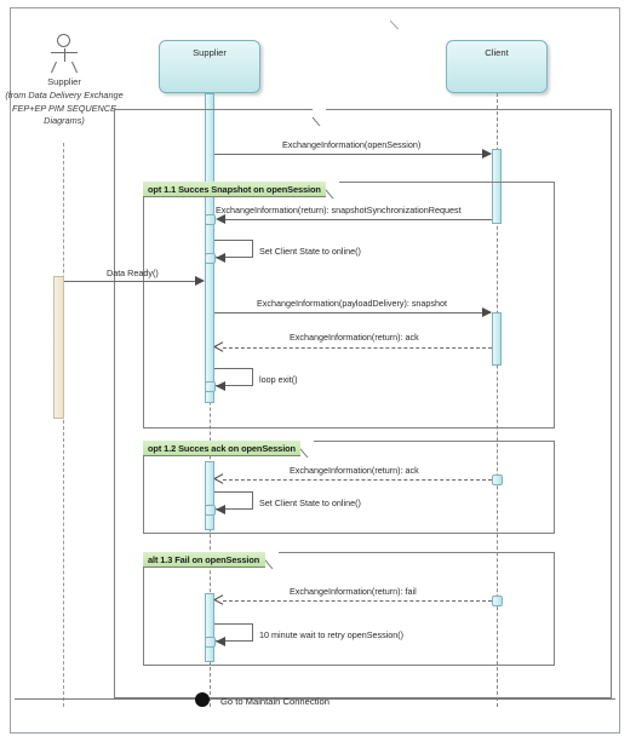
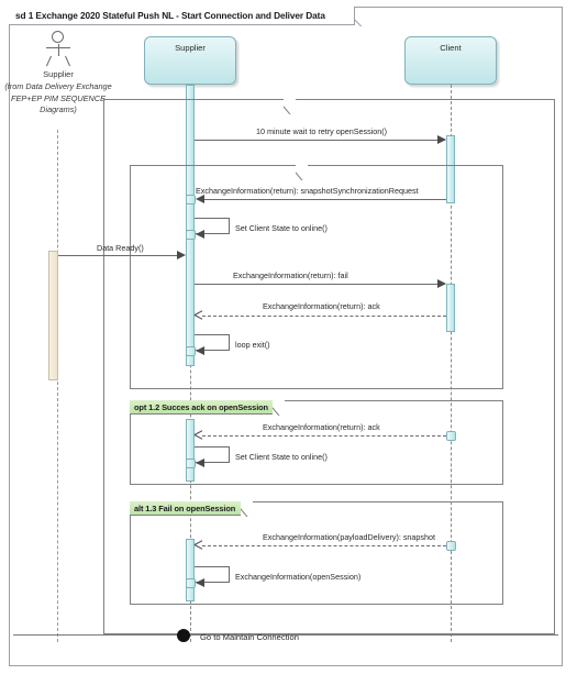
+ sd 1 Exchange 2020 Stateful Push NL - Start Connection and Deliver Data
  Supplier
  (from Data Delivery Exchange FEP+EP PIM SEQUENCE Diagrams)
  Supplier
  Client
- ExchangeInformation(openSession)
+ 10 minute wait to retry openSession()
- opt 1.1 Succes Snapshot on openSession
  ExchangeInformation(return): snapshotSynchronizationRequest
  Set Client State to online()
  Data Ready()
- ExchangeInformation(payloadDelivery): snapshot
+ ExchangeInformation(return): fail
  ExchangeInformation(return): ack
  loop exit()
  opt 1.2 Succes ack on openSession
  ExchangeInformation(return): ack
  Set Client State to online()
  alt 1.3 Fail on openSession
- ExchangeInformation(return): fail
+ ExchangeInformation(payloadDelivery): snapshot
- 10 minute wait to retry openSession()
+ ExchangeInformation(openSession)
  Go to Maintain Connection
